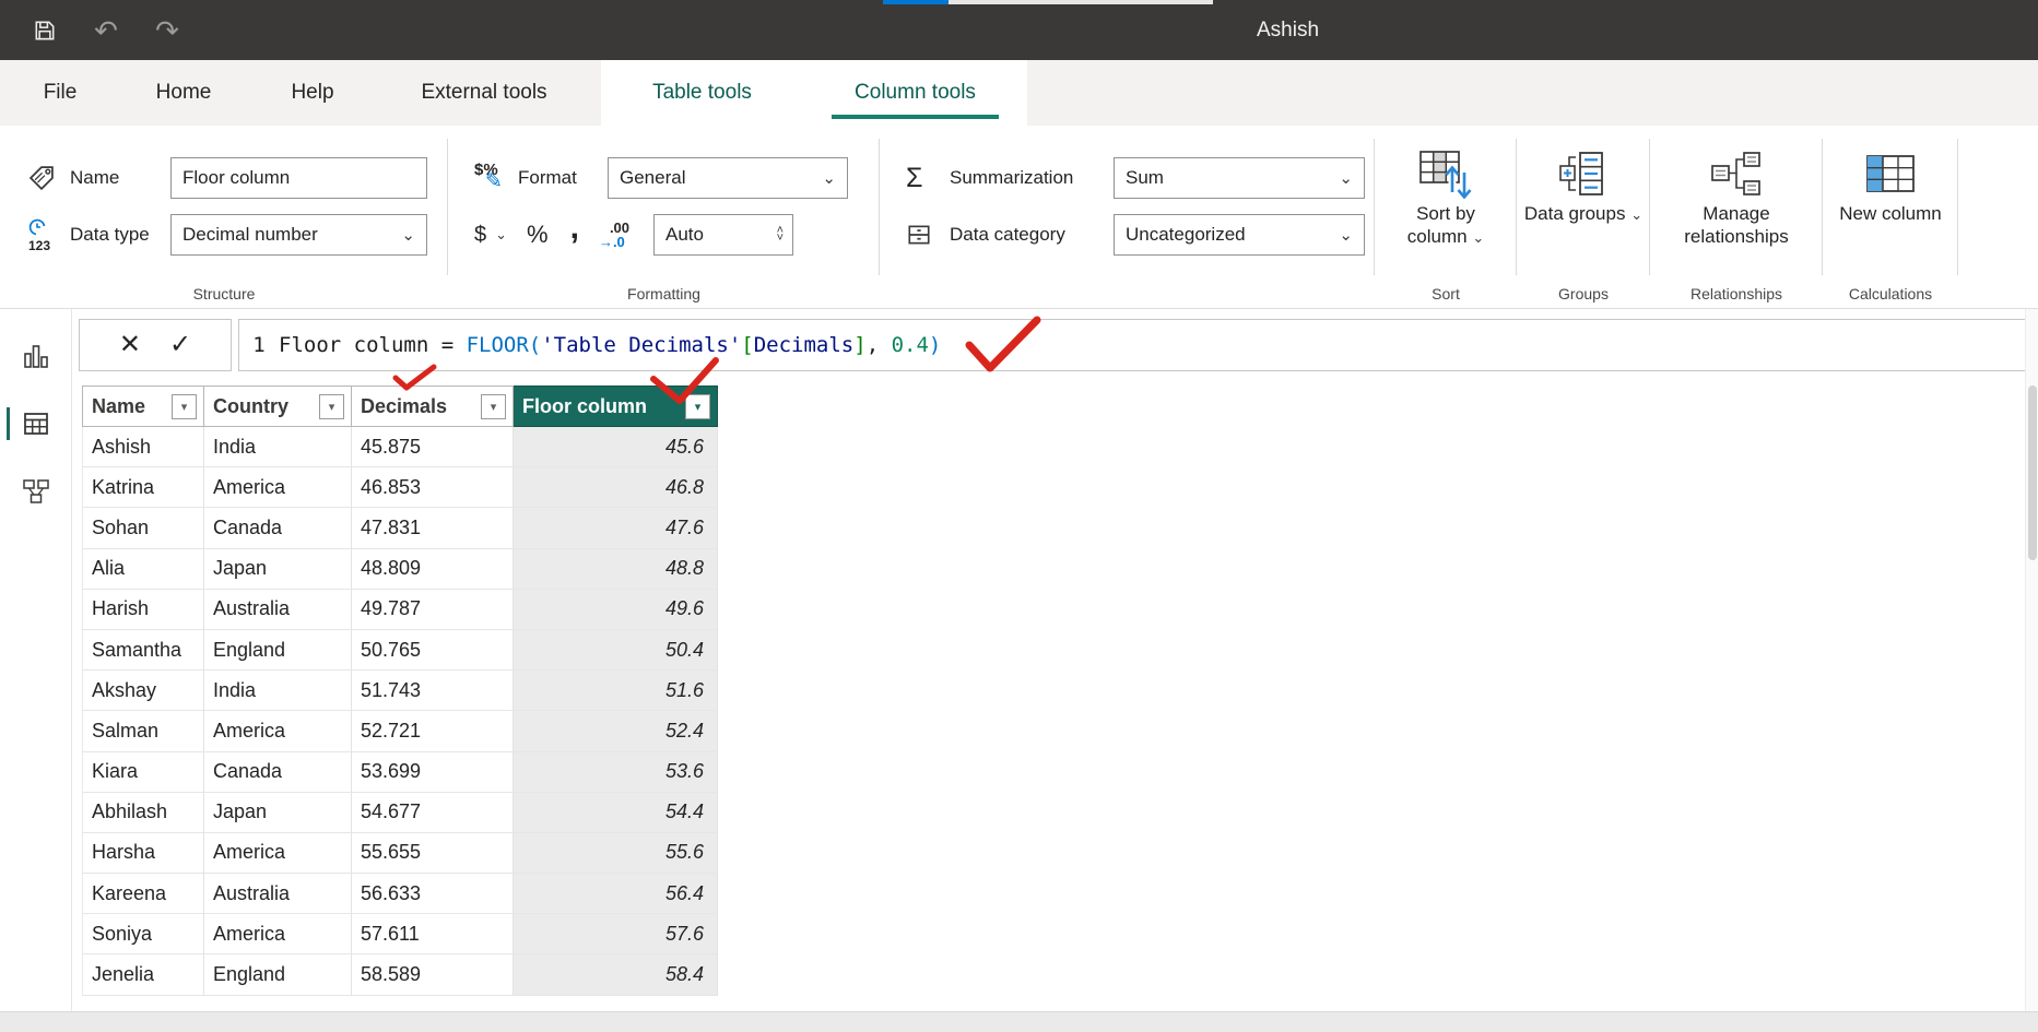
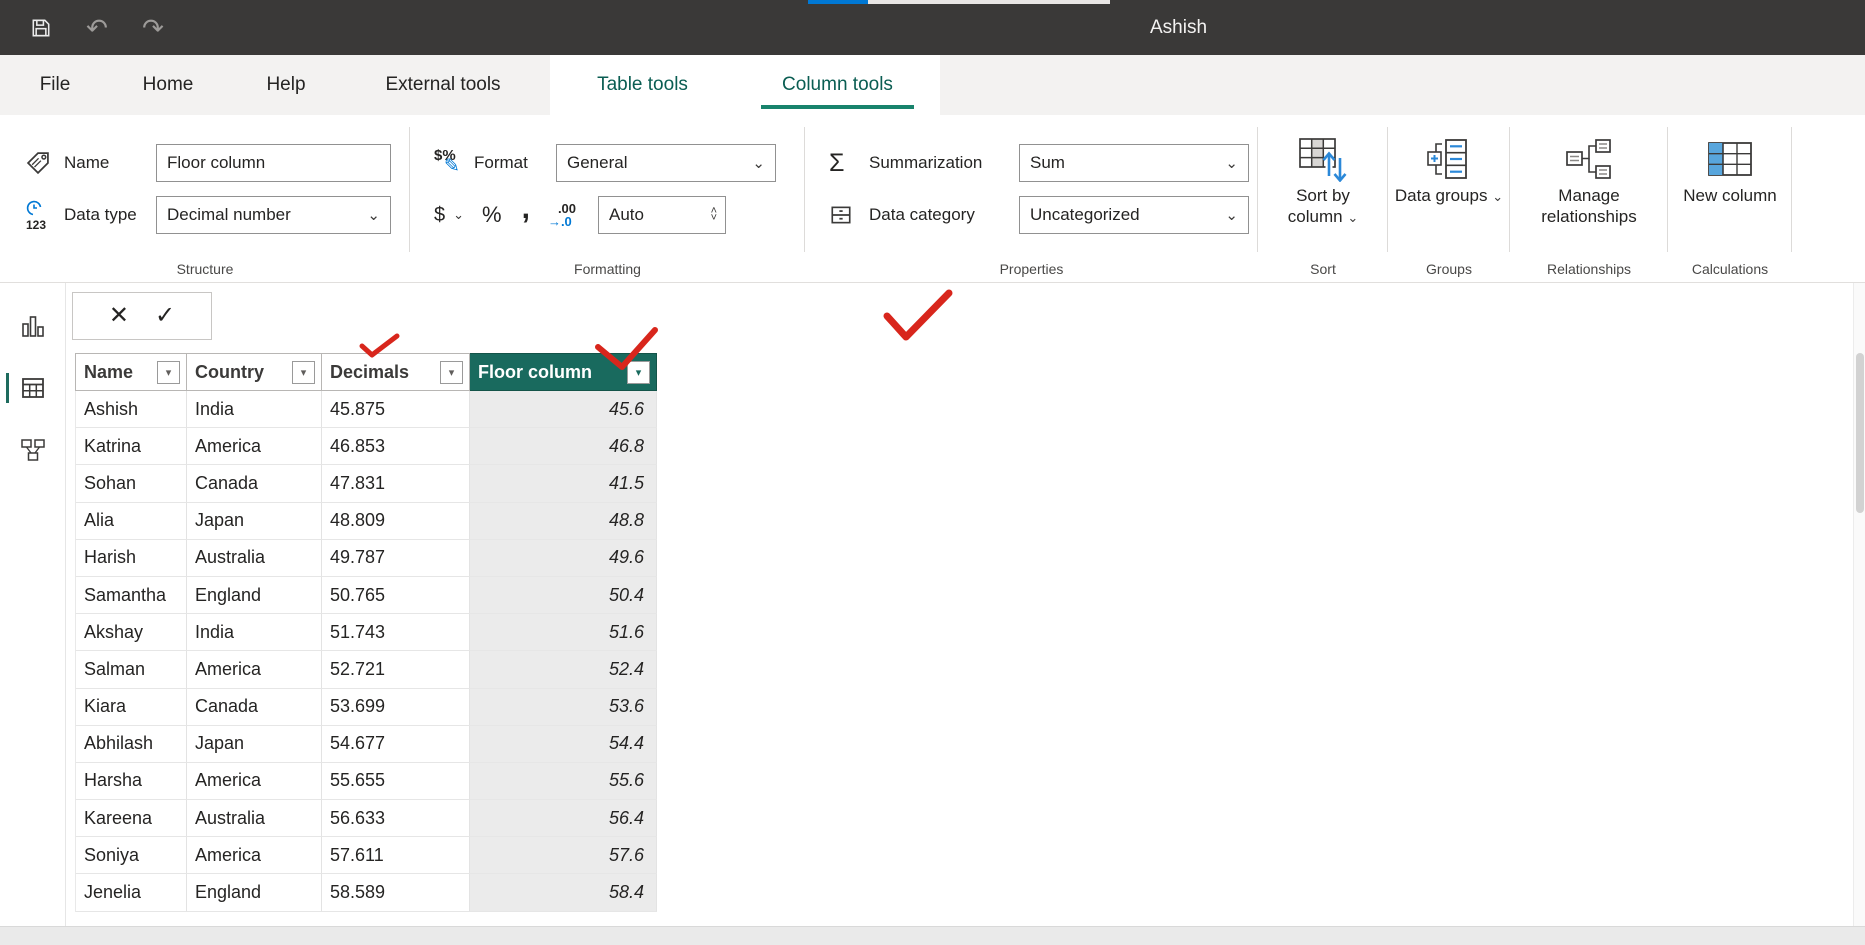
  ↶
  ↷
  Ashish
  File
  Home
  Help
  External tools
  Table tools
  Column tools
  Name
  Floor column
  123
  Data type
  Decimal number
  ⌄
  Structure
  $%
  ✎
  Format
  General
  ⌄
  $
  ⌄
  %
  ,
  .00
  →.0
  Auto
  ˄
  ˅
  Formatting
  Σ
  Summarization
  Sum
  ⌄
  Data category
  Uncategorized
  ⌄
+ Properties
  Sort by column ⌄
  Sort
  Data groups ⌄
  Groups
  Manage relationships
  Relationships
  New column
  Calculations
  ✕
  ✓
- 1
- Floor column = FLOOR('Table Decimals'[Decimals], 0.4)
  Name
  ▾
  Country
  ▾
  Decimals
  ▾
  Floor column
  ▾
  Ashish
  India
  45.875
  45.6
  Katrina
  America
  46.853
  46.8
  Sohan
  Canada
  47.831
- 47.6
+ 41.5
  Alia
  Japan
  48.809
  48.8
  Harish
  Australia
  49.787
  49.6
  Samantha
  England
  50.765
  50.4
  Akshay
  India
  51.743
  51.6
  Salman
  America
  52.721
  52.4
  Kiara
  Canada
  53.699
  53.6
  Abhilash
  Japan
  54.677
  54.4
  Harsha
  America
  55.655
  55.6
  Kareena
  Australia
  56.633
  56.4
  Soniya
  America
  57.611
  57.6
  Jenelia
  England
  58.589
  58.4
